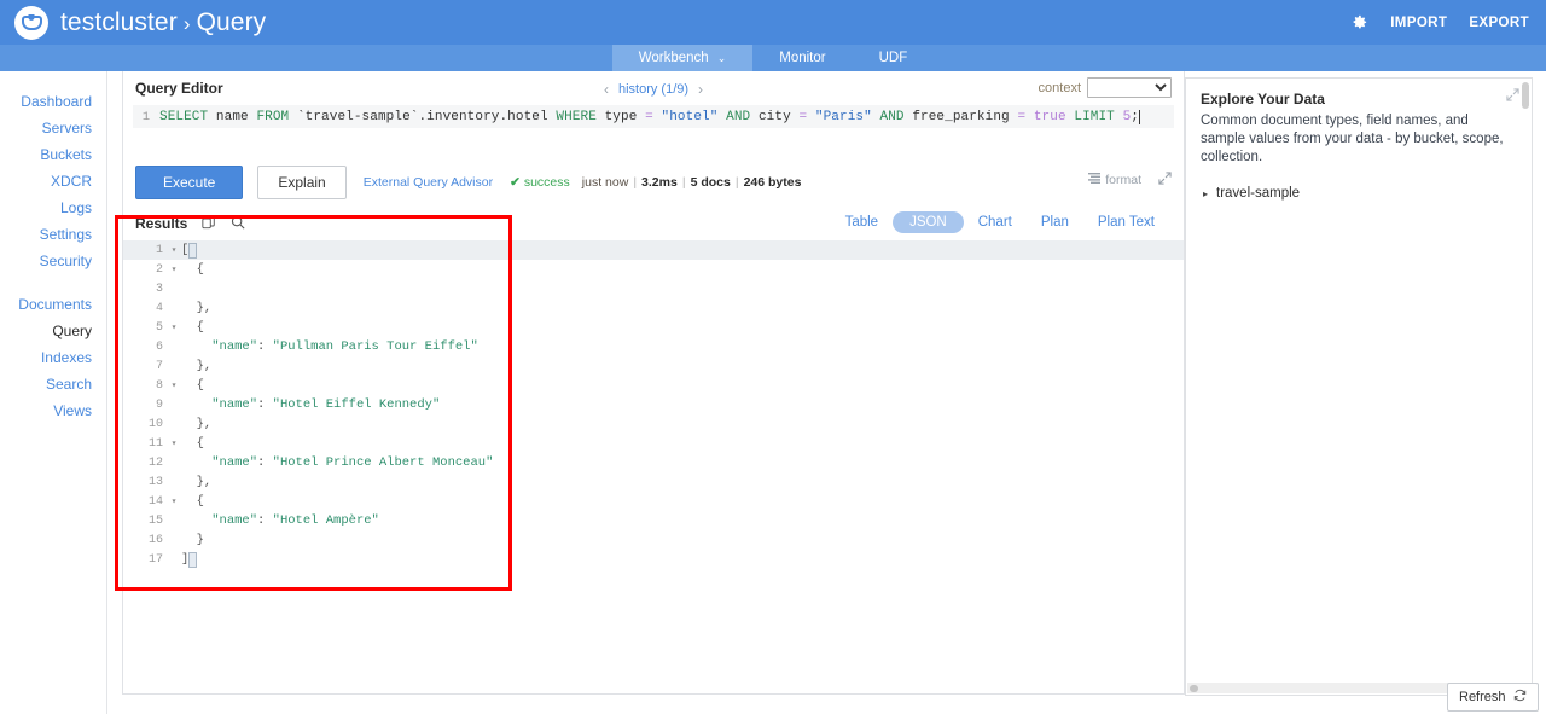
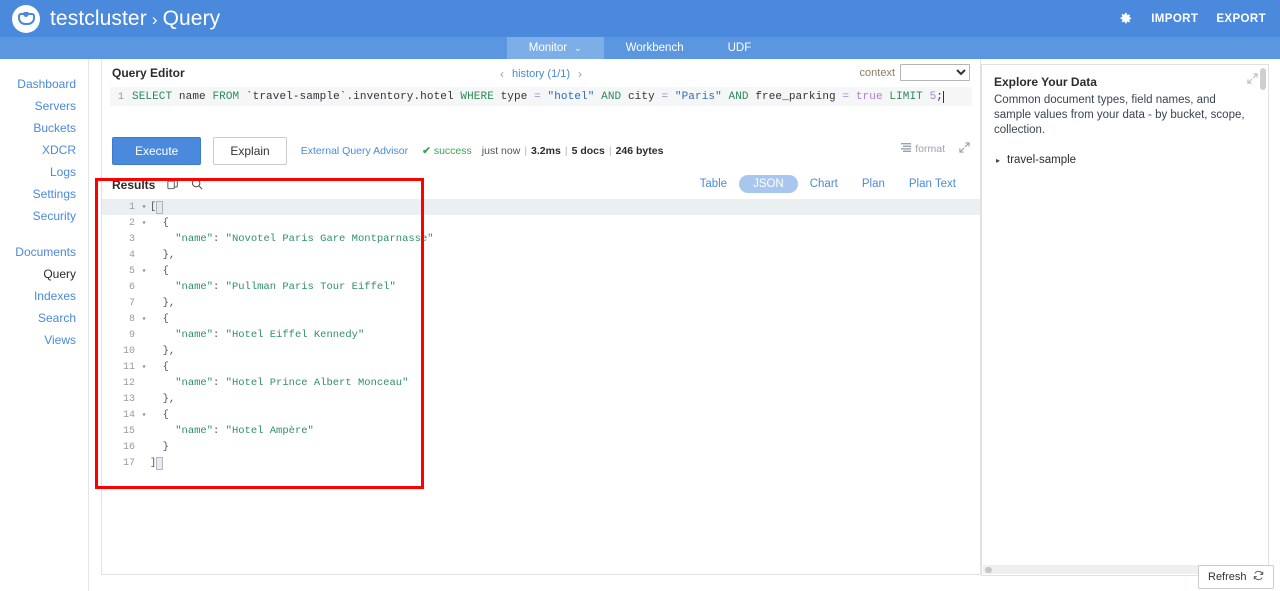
  testcluster
  ›
  Query
  IMPORT
  EXPORT
- Workbench
+ Monitor
  ⌄
- Monitor
+ Workbench
  UDF
  Dashboard
  Servers
  Buckets
  XDCR
  Logs
  Settings
  Security
  Documents
  Query
  Indexes
  Search
  Views
  Query Editor
  ‹
- history (1/9)
+ history (1/1)
  ›
  context
  1
  SELECT name FROM `travel-sample`.inventory.hotel WHERE type = "hotel" AND city = "Paris" AND free_parking = true LIMIT 5;
  Execute
  Explain
  External Query Advisor
  ✔ success
  just now | 3.2ms | 5 docs | 246 bytes
  format
  Results
  Table
  JSON
  Chart
  Plan
  Plan Text
  1
  ▾
  [
  2
  ▾
  {
  3
+ "name": "Novotel Paris Gare Montparnasse"
  4
  },
  5
  ▾
  {
  6
  "name": "Pullman Paris Tour Eiffel"
  7
  },
  8
  ▾
  {
  9
  "name": "Hotel Eiffel Kennedy"
  10
  },
  11
  ▾
  {
  12
  "name": "Hotel Prince Albert Monceau"
  13
  },
  14
  ▾
  {
  15
  "name": "Hotel Ampère"
  16
  }
  17
  ]
  Explore Your Data
  Common document types, field names, and sample values from your data - by bucket, scope, collection.
  ▸
  travel-sample
  Refresh
